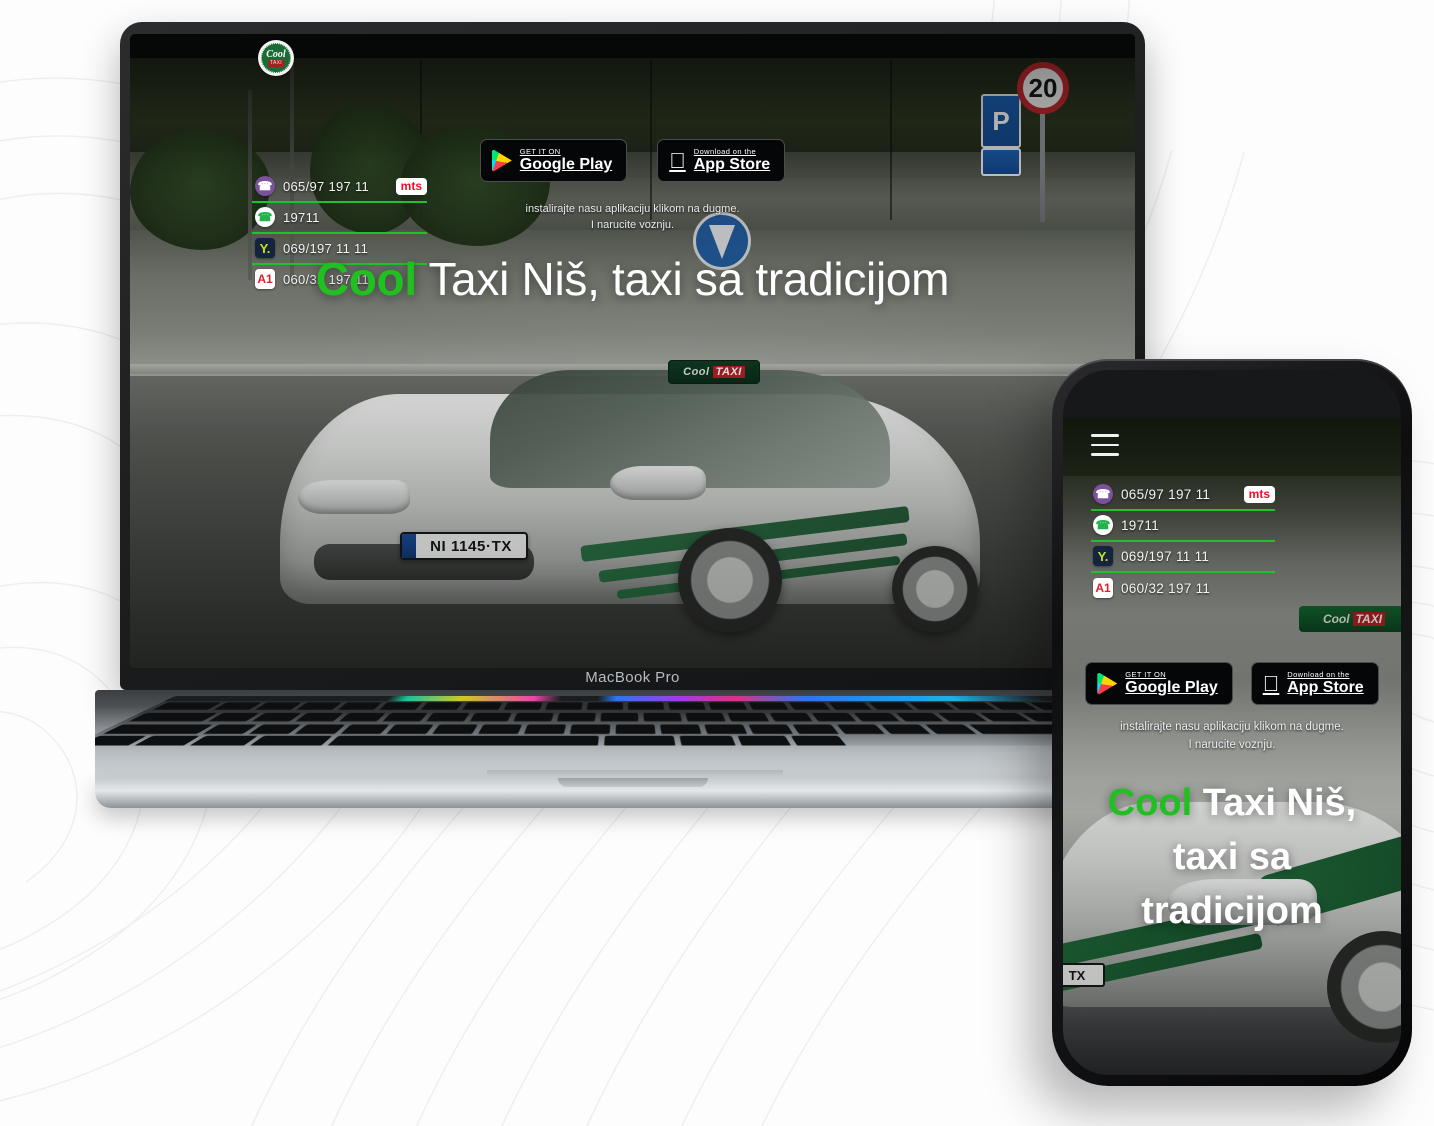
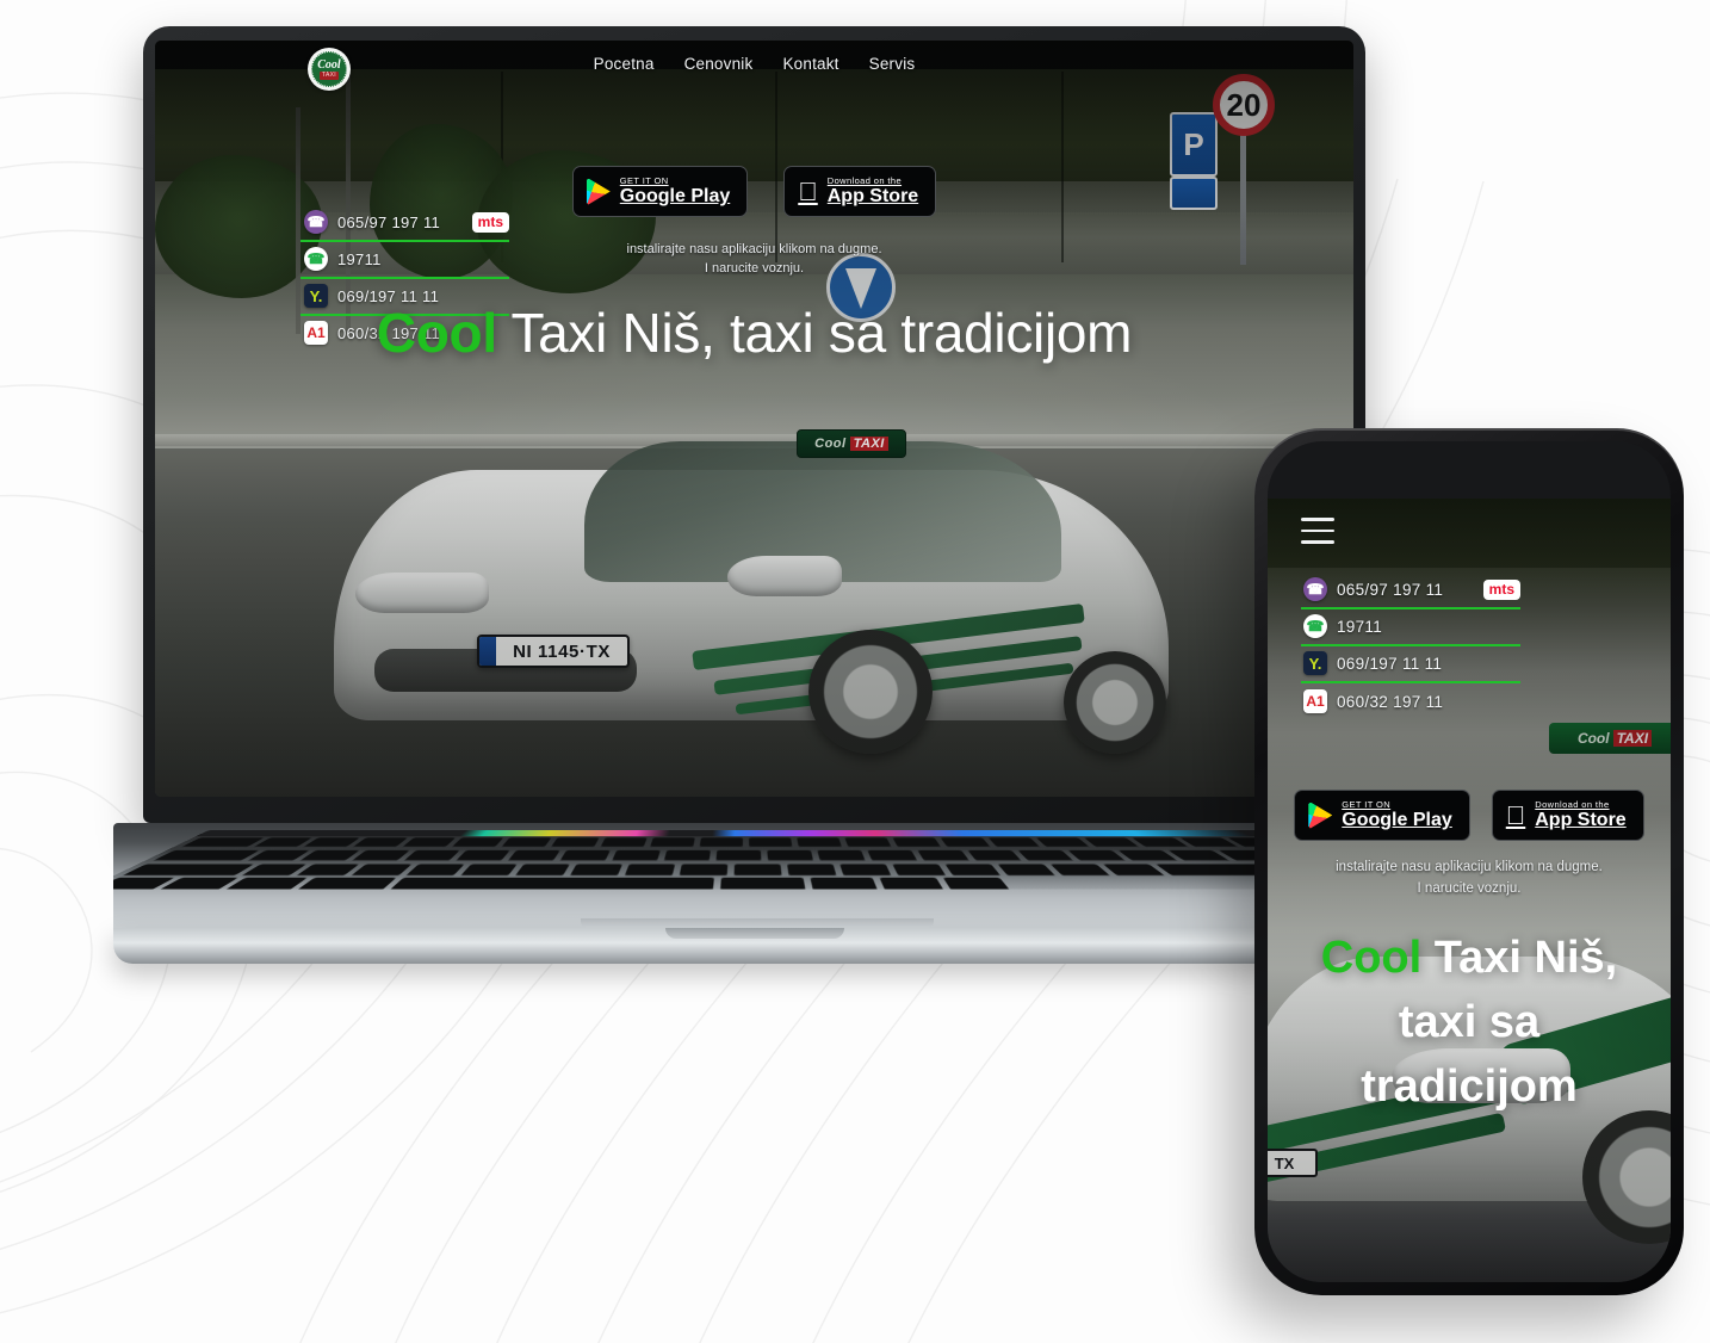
  Cool
+ Pocetna
+ Cenovnik
+ Kontakt
+ Servis
  GET IT ON
  Google Play
  
  Download on the
  App Store
  instalirajte nasu aplikaciju klikom na dugme.
  I narucite voznju.
  ☎
  065/97 197 11
  mts
  ☎
  19711
  Y.
  069/197 11 11
  A1
  060/32 197 11
  Cool Taxi Niš, taxi sa tradicijom
- MacBook Pro
  ☎
  065/97 197 11
  mts
  ☎
  19711
  Y.
  069/197 11 11
  A1
  060/32 197 11
  GET IT ON
  Google Play
  
  Download on the
  App Store
  instalirajte nasu aplikaciju klikom na dugme.
  I narucite voznju.
  Cool Taxi Niš, taxi sa tradicijom
